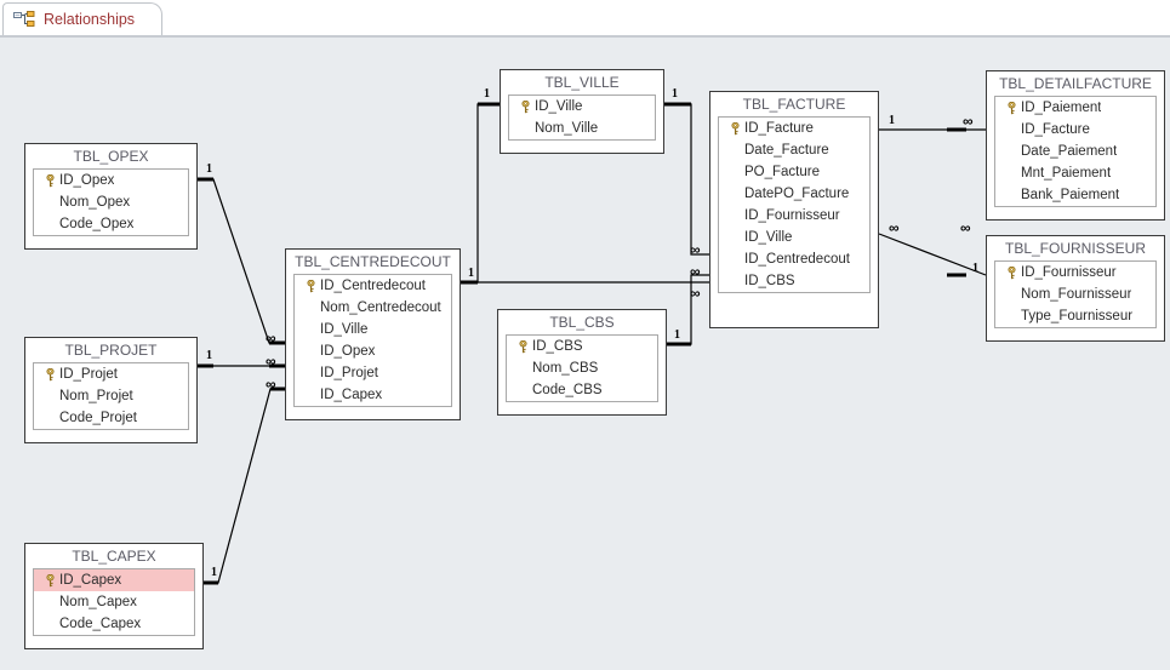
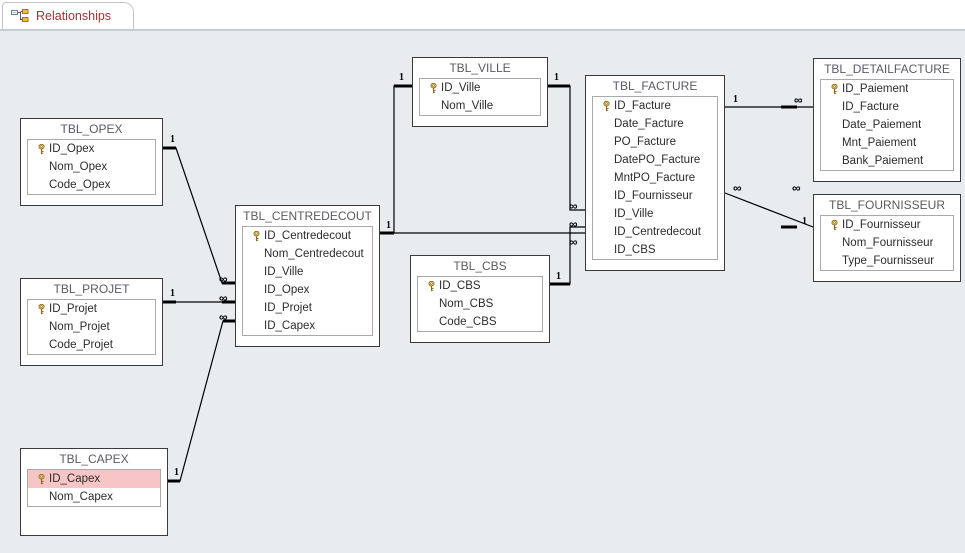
  Relationships
  TBL_OPEX
  ID_Opex
  Nom_Opex
  Code_Opex
  TBL_PROJET
  ID_Projet
  Nom_Projet
  Code_Projet
  TBL_CAPEX
  ID_Capex
  Nom_Capex
- Code_Capex
  TBL_CENTREDECOUT
  ID_Centredecout
  Nom_Centredecout
  ID_Ville
  ID_Opex
  ID_Projet
  ID_Capex
  TBL_VILLE
  ID_Ville
  Nom_Ville
  TBL_CBS
  ID_CBS
  Nom_CBS
  Code_CBS
  TBL_FACTURE
  ID_Facture
  Date_Facture
  PO_Facture
  DatePO_Facture
+ MntPO_Facture
  ID_Fournisseur
  ID_Ville
  ID_Centredecout
  ID_CBS
  TBL_DETAILFACTURE
  ID_Paiement
  ID_Facture
  Date_Paiement
  Mnt_Paiement
  Bank_Paiement
  TBL_FOURNISSEUR
  ID_Fournisseur
  Nom_Fournisseur
  Type_Fournisseur
  1
  1
  1
  ∞
  ∞
  ∞
  1
  1
  1
  1
  ∞
  ∞
  ∞
  1
  ∞
  ∞
  ∞
  1
